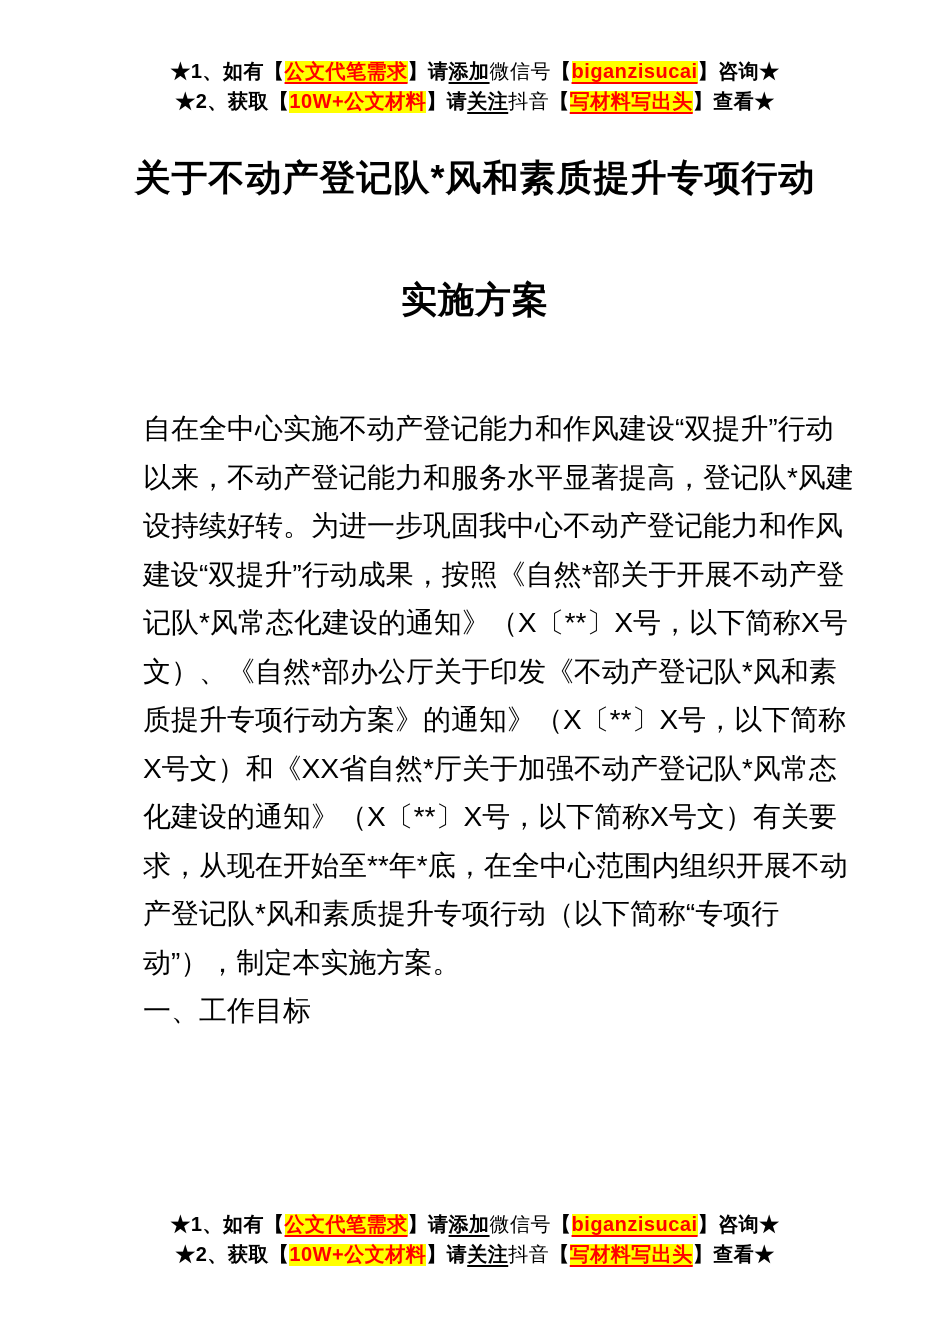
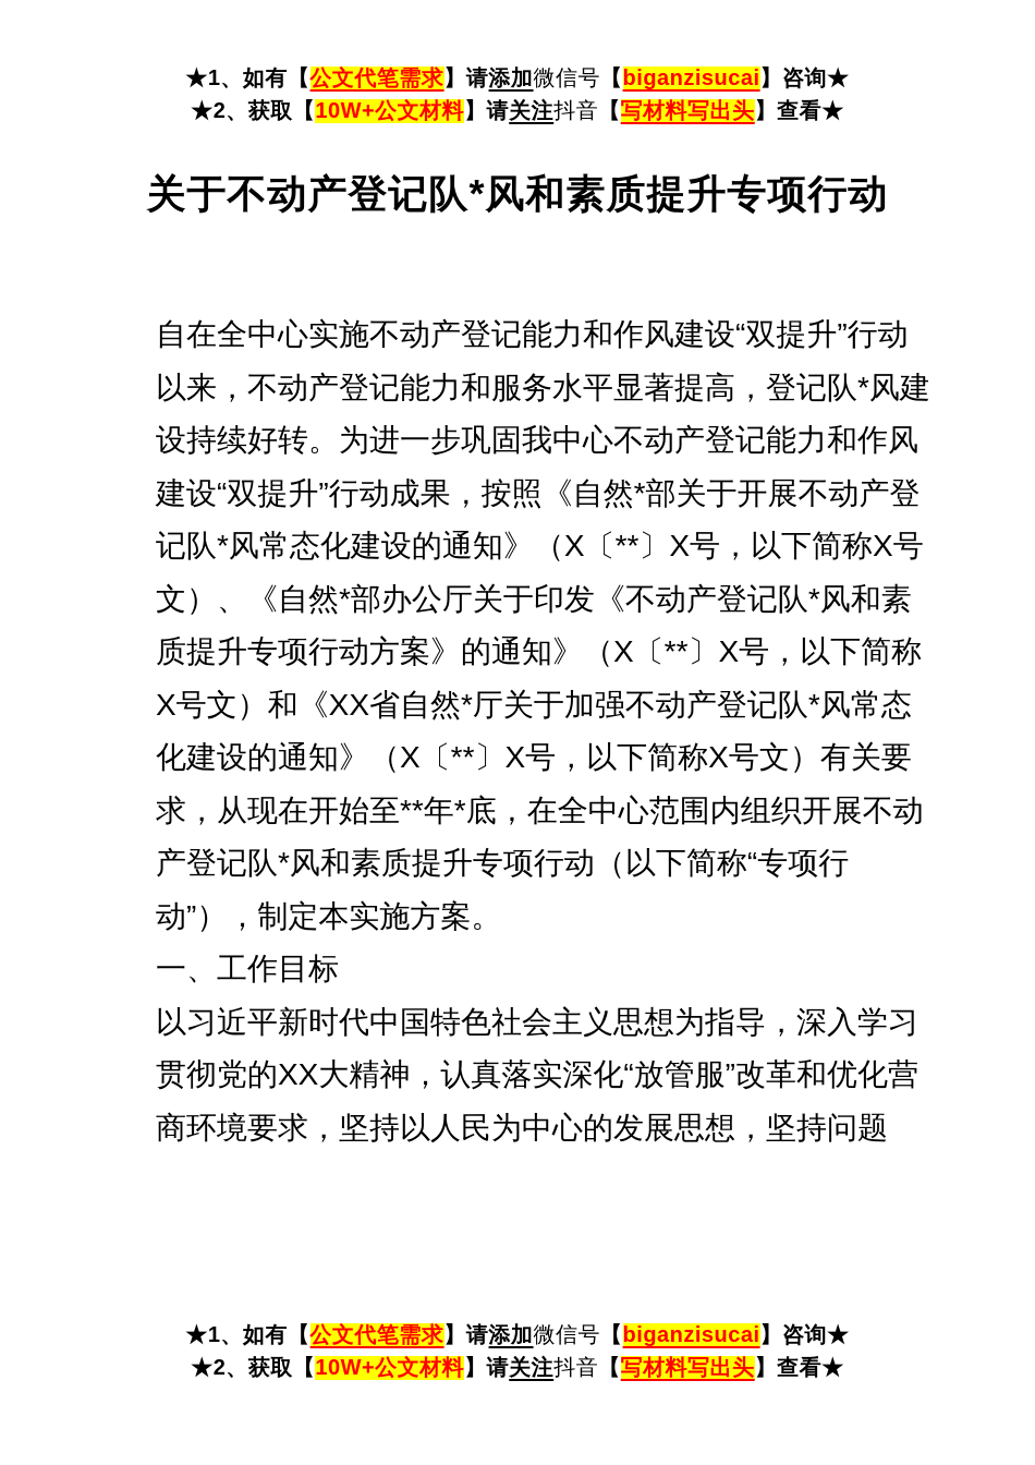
  ★1、如有【公文代笔需求】请添加微信号【biganzisucai】咨询★
  ★2、获取【10W+公文材料】请关注抖音【写材料写出头】查看★
  关于不动产登记队*风和素质提升专项行动
- 实施方案
  自在全中心实施不动产登记能力和作风建设“双提升”行动以来，不动产登记能力和服务水平显著提高，登记队*风建设持续好转。为进一步巩固我中心不动产登记能力和作风建设“双提升”行动成果，按照《自然*部关于开展不动产登记队*风常态化建设的通知》（X〔**〕X号，以下简称X号文）、《自然*部办公厅关于印发《不动产登记队*风和素质提升专项行动方案》的通知》（X〔**〕X号，以下简称X号文）和《XX省自然*厅关于加强不动产登记队*风常态化建设的通知》（X〔**〕X号，以下简称X号文）有关要求，从现在开始至**年*底，在全中心范围内组织开展不动产登记队*风和素质提升专项行动（以下简称“专项行动”），制定本实施方案。
  一、工作目标
+ 以习近平新时代中国特色社会主义思想为指导，深入学习贯彻党的XX大精神，认真落实深化“放管服”改革和优化营商环境要求，坚持以人民为中心的发展思想，坚持问题
  ★1、如有【公文代笔需求】请添加微信号【biganzisucai】咨询★
  ★2、获取【10W+公文材料】请关注抖音【写材料写出头】查看★
